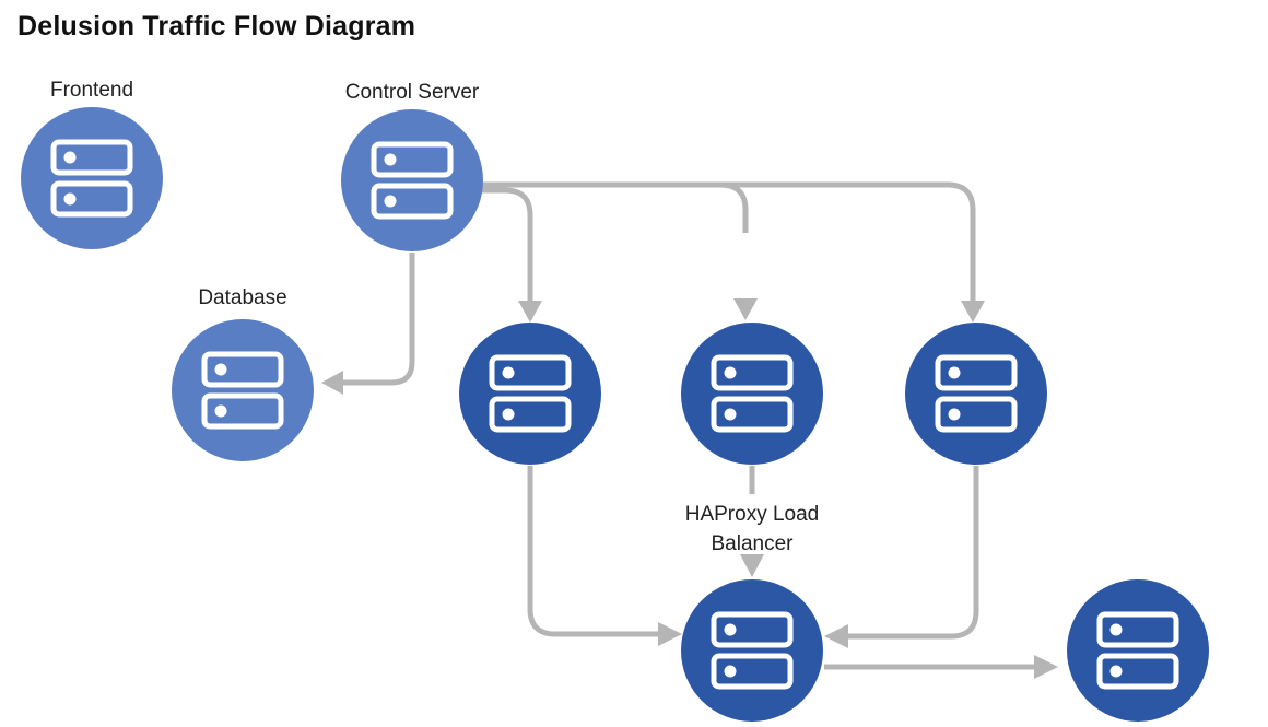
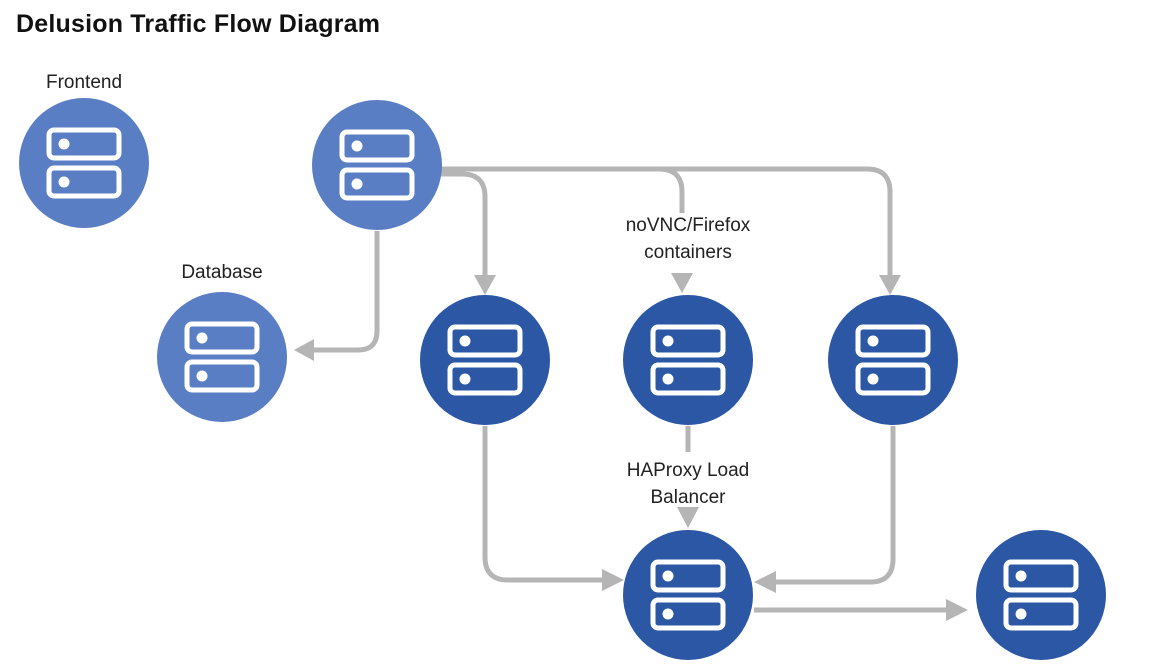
  Delusion Traffic Flow Diagram
  Frontend
- Control Server
  Database
+ noVNC/Firefox containers
  HAProxy Load Balancer
